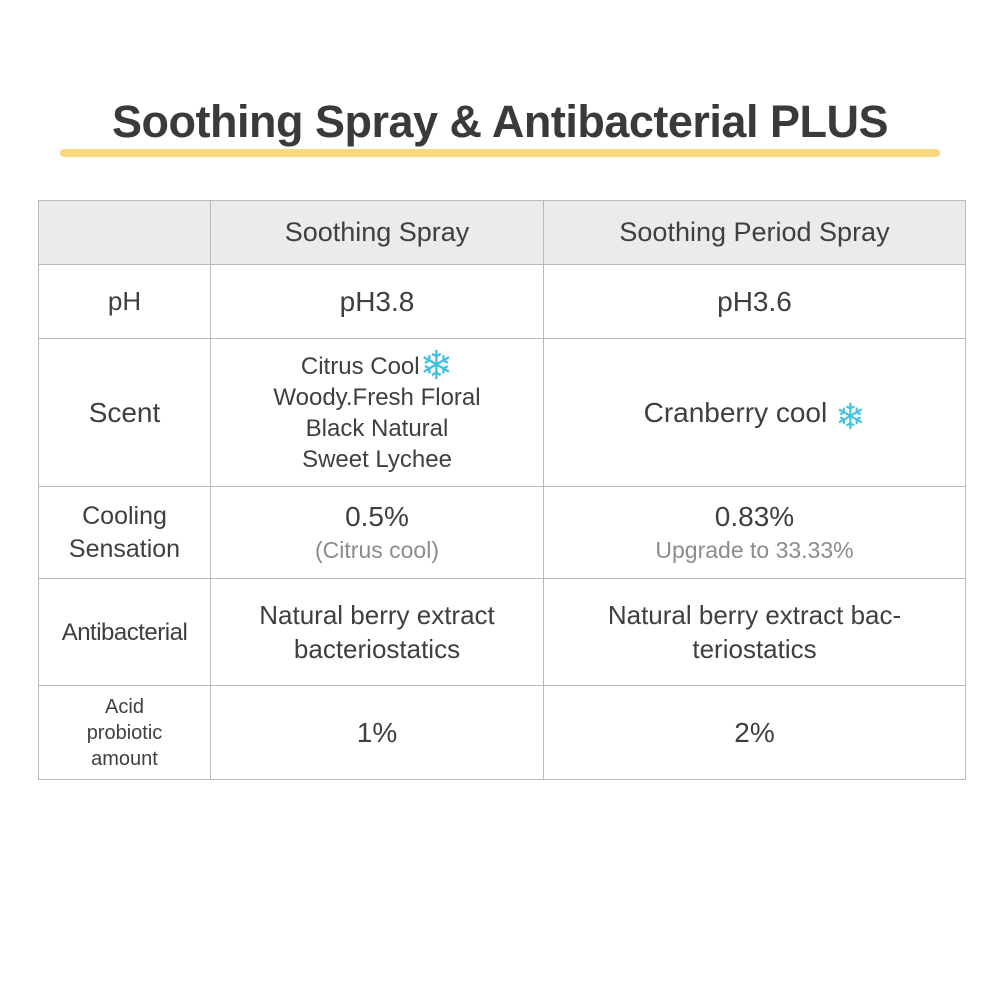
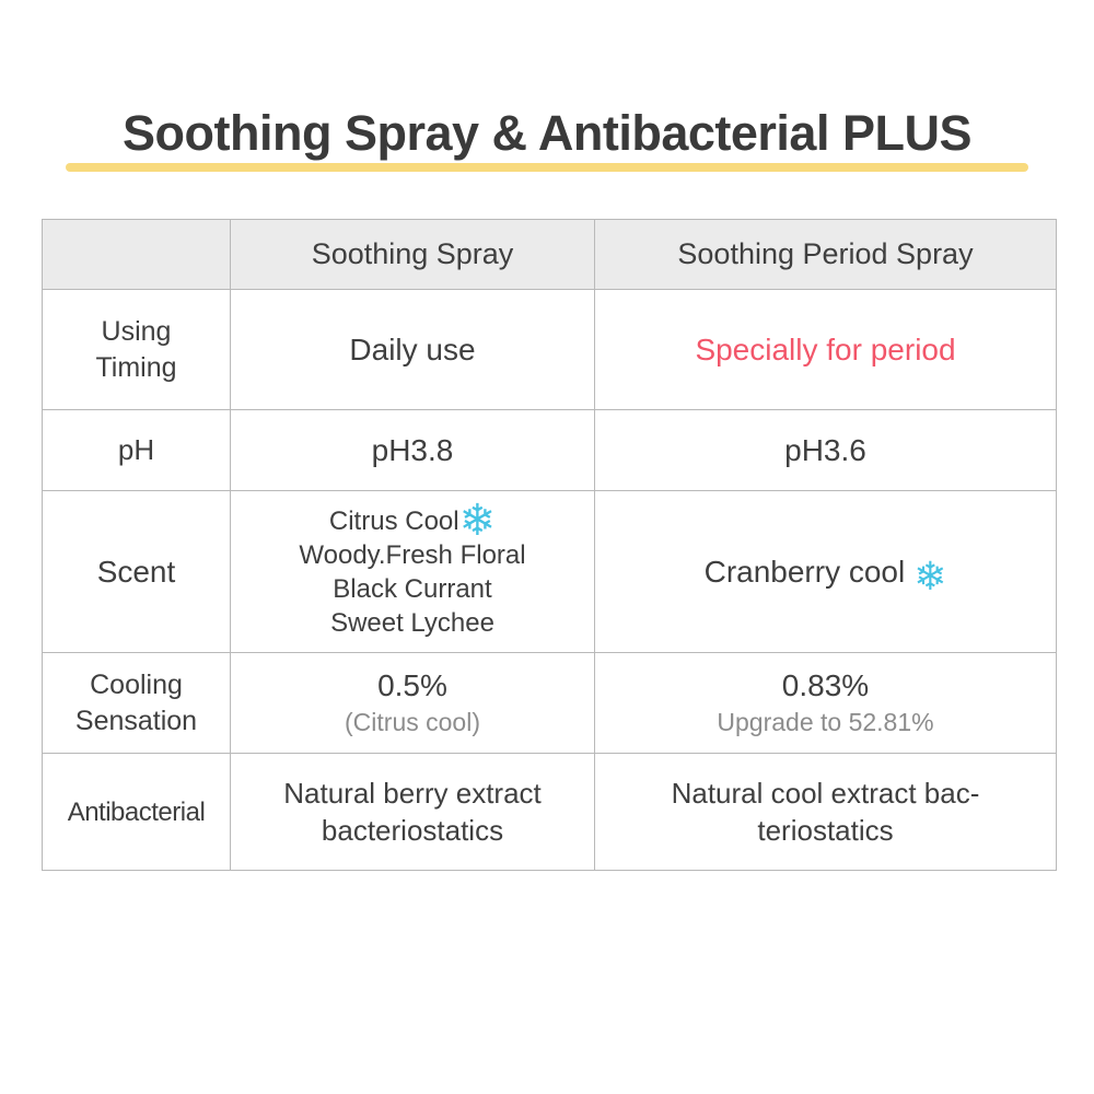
  Soothing Spray & Antibacterial PLUS
  	Soothing Spray	Soothing Period Spray
+ Using Timing	Daily use	Specially for period
  pH	pH3.8	pH3.6
- Scent	Citrus Cool❄ Woody.Fresh Floral Black Natural Sweet Lychee	Cranberry cool ❄
+ Scent	Citrus Cool❄ Woody.Fresh Floral Black Currant Sweet Lychee	Cranberry cool ❄
- Cooling Sensation	0.5% (Citrus cool)	0.83% Upgrade to 33.33%
+ Cooling Sensation	0.5% (Citrus cool)	0.83% Upgrade to 52.81%
- Antibacterial	Natural berry extract bacteriostatics	Natural berry extract bac- teriostatics
+ Antibacterial	Natural berry extract bacteriostatics	Natural cool extract bac- teriostatics
- Acid probiotic amount	1%	2%
